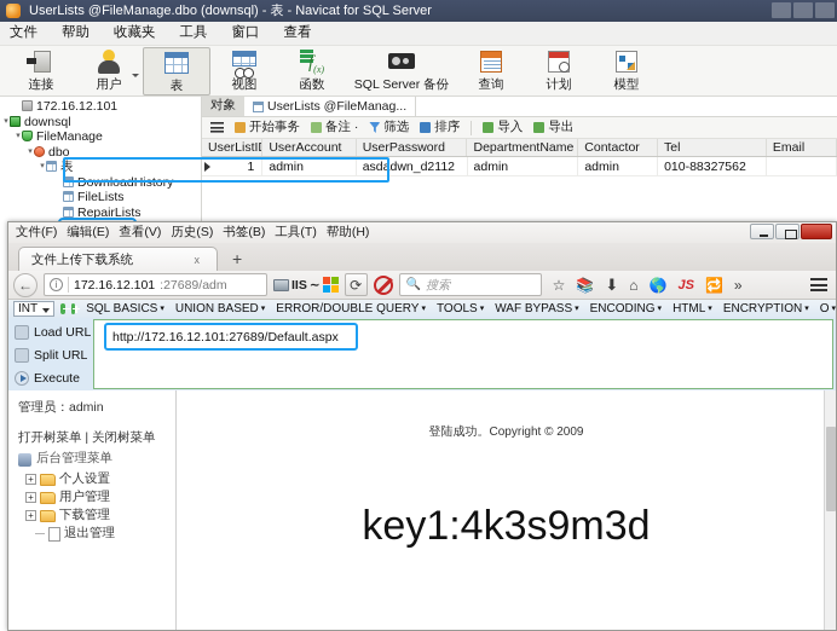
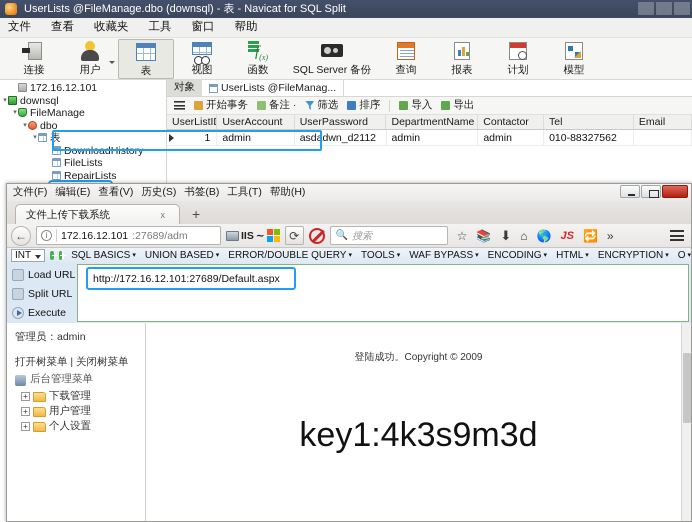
- UserLists @FileManage.dbo (downsql) - 表 - Navicat for SQL Server
+ UserLists @FileManage.dbo (downsql) - 表 - Navicat for SQL Split
  文件
- 帮助
+ 查看
  收藏夹
  工具
  窗口
- 查看
+ 帮助
  连接
  用户
  表
  视图
  f(x)
  函数
  SQL Server 备份
  查询
+ 报表
  计划
  模型
  172.16.12.101
  downsql
  FileManage
  dbo
  表
  DownloadHistory
  FileLists
  RepairLists
  对象
  UserLists @FileManag...
  开始事务
  备注 ·
  筛选
  排序
  导入
  导出
  UserListID
  UserAccount
  UserPassword
  DepartmentName
  Contactor
  Tel
  Email
  1
  admin
  asdadwn_d2112
  admin
  admin
  010-88327562
  文件(F)
  编辑(E)
  查看(V)
  历史(S)
  书签(B)
  工具(T)
  帮助(H)
  文件上传下载系统
  x
  +
  ←
  i
  172.16.12.101
  :27689/adm
  IIS
  ∼
  ⟳
  🔍
  搜索
  ☆
  📚
  ⬇
  ⌂
  🌎
  JS
  🔁
  »
  INT
  SQL BASICS
  UNION BASED
  ERROR/DOUBLE QUERY
  TOOLS
  WAF BYPASS
  ENCODING
  HTML
  ENCRYPTION
  O
  Load URL
  Split URL
  Execute
  http://172.16.12.101:27689/Default.aspx
  管理员：admin
  打开树菜单 | 关闭树菜单
  后台管理菜单
  +
- 个人设置
+ 下载管理
  +
  用户管理
  +
- 下载管理
+ 个人设置
- 退出管理
  登陆成功。Copyright © 2009
  key1:4k3s9m3d
